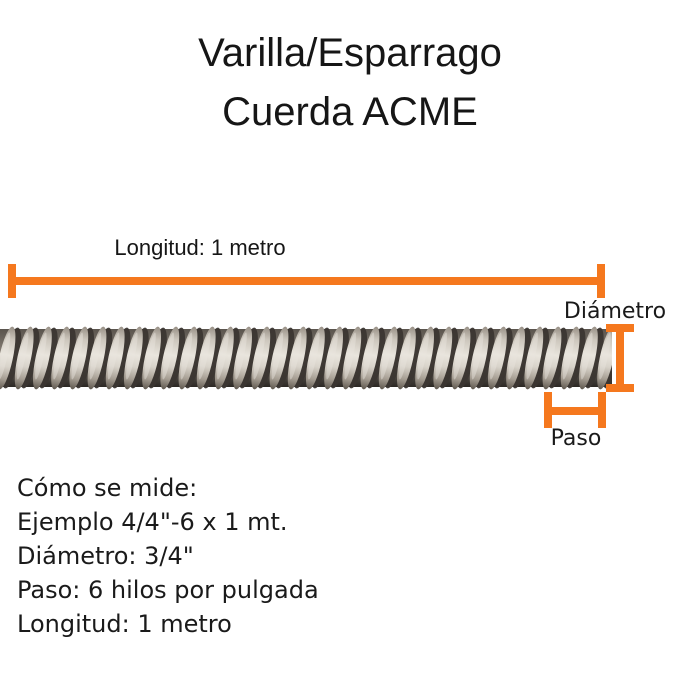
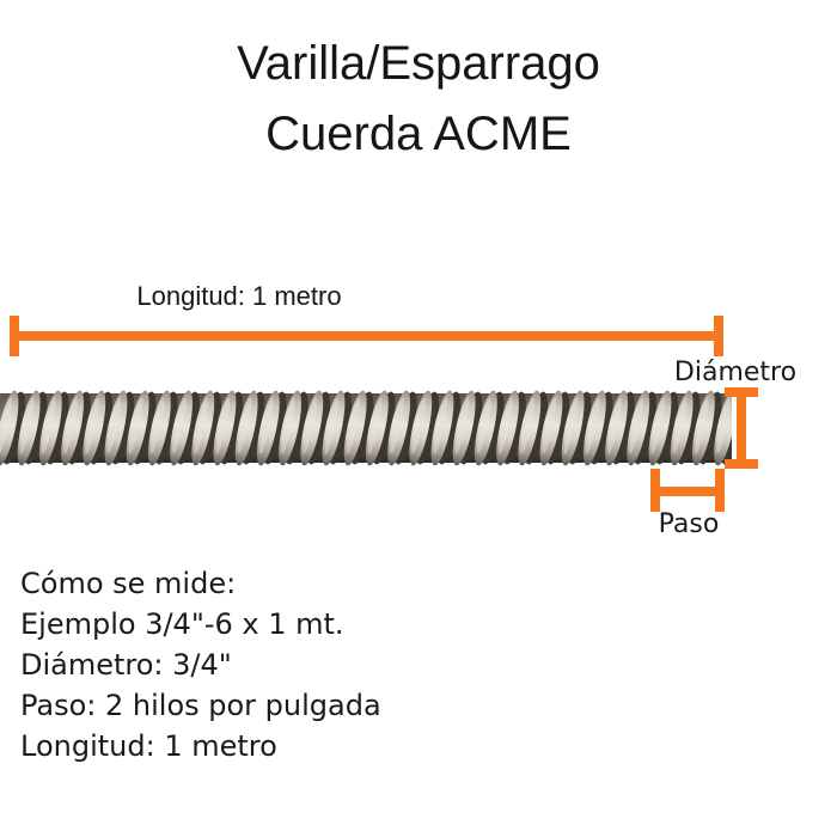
  Varilla/Esparrago
  Cuerda ACME
  Longitud: 1 metro
  Diámetro
  Paso
  Cómo se mide:
- Ejemplo 4/4"-6 x 1 mt.
+ Ejemplo 3/4"-6 x 1 mt.
  Diámetro: 3/4"
- Paso: 6 hilos por pulgada
+ Paso: 2 hilos por pulgada
  Longitud: 1 metro
